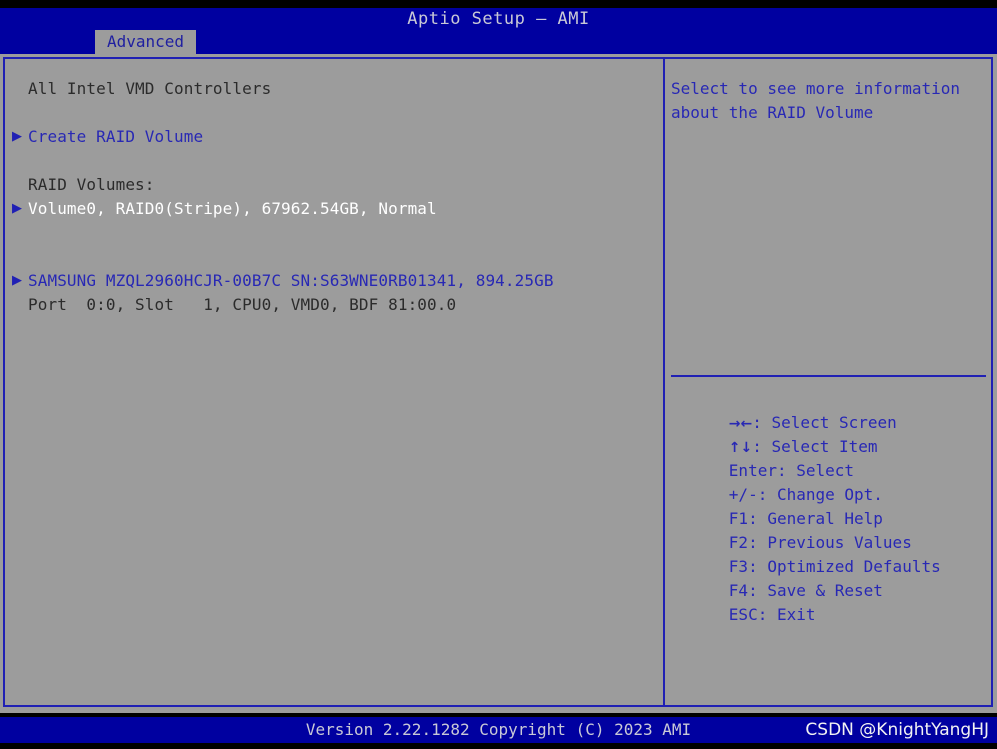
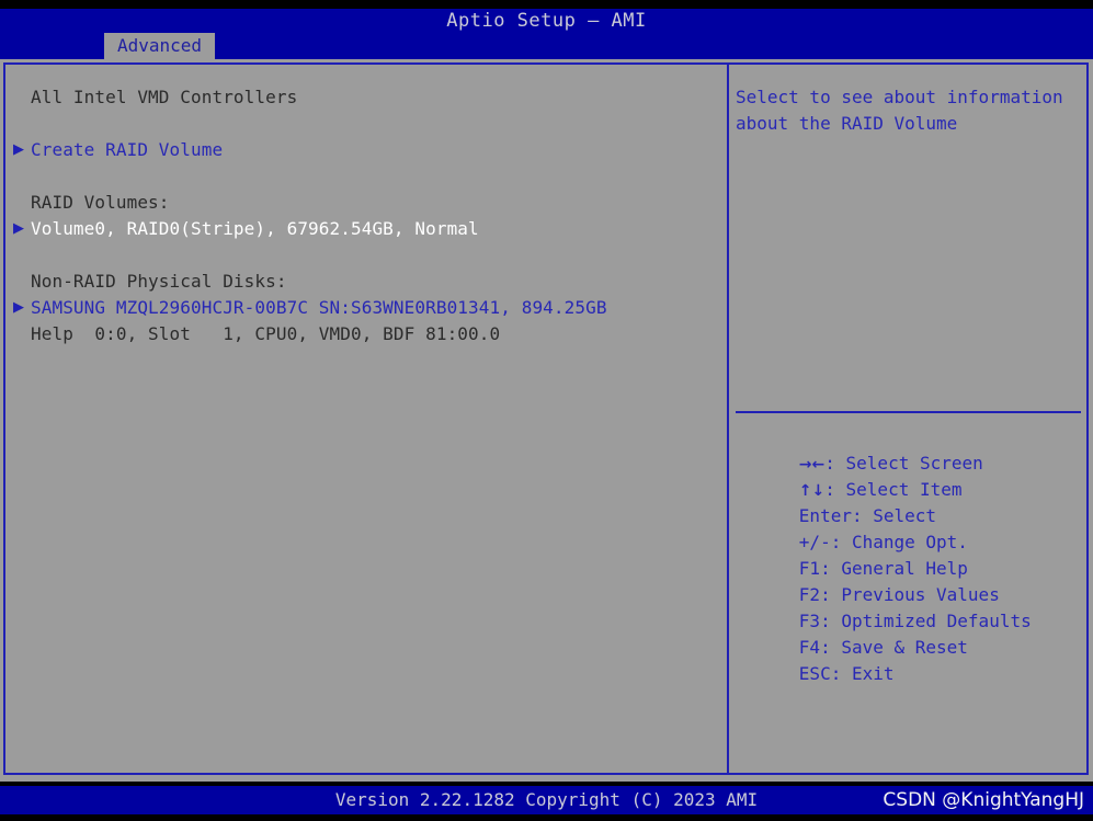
  Aptio Setup – AMI
  Advanced
  All Intel VMD Controllers
  ▶
  Create RAID Volume
  RAID Volumes:
  ▶
  Volume0, RAID0(Stripe), 67962.54GB, Normal
+ Non-RAID Physical Disks:
  ▶
  SAMSUNG MZQL2960HCJR-00B7C SN:S63WNE0RB01341, 894.25GB
- Port 0:0, Slot 1, CPU0, VMD0, BDF 81:00.0
+ Help 0:0, Slot 1, CPU0, VMD0, BDF 81:00.0
- Select to see more information
+ Select to see about information
  about the RAID Volume
  →←: Select Screen
  ↑↓: Select Item
  Enter: Select
  +/-: Change Opt.
  F1: General Help
  F2: Previous Values
  F3: Optimized Defaults
  F4: Save & Reset
  ESC: Exit
  Version 2.22.1282 Copyright (C) 2023 AMI
  CSDN @KnightYangHJ
